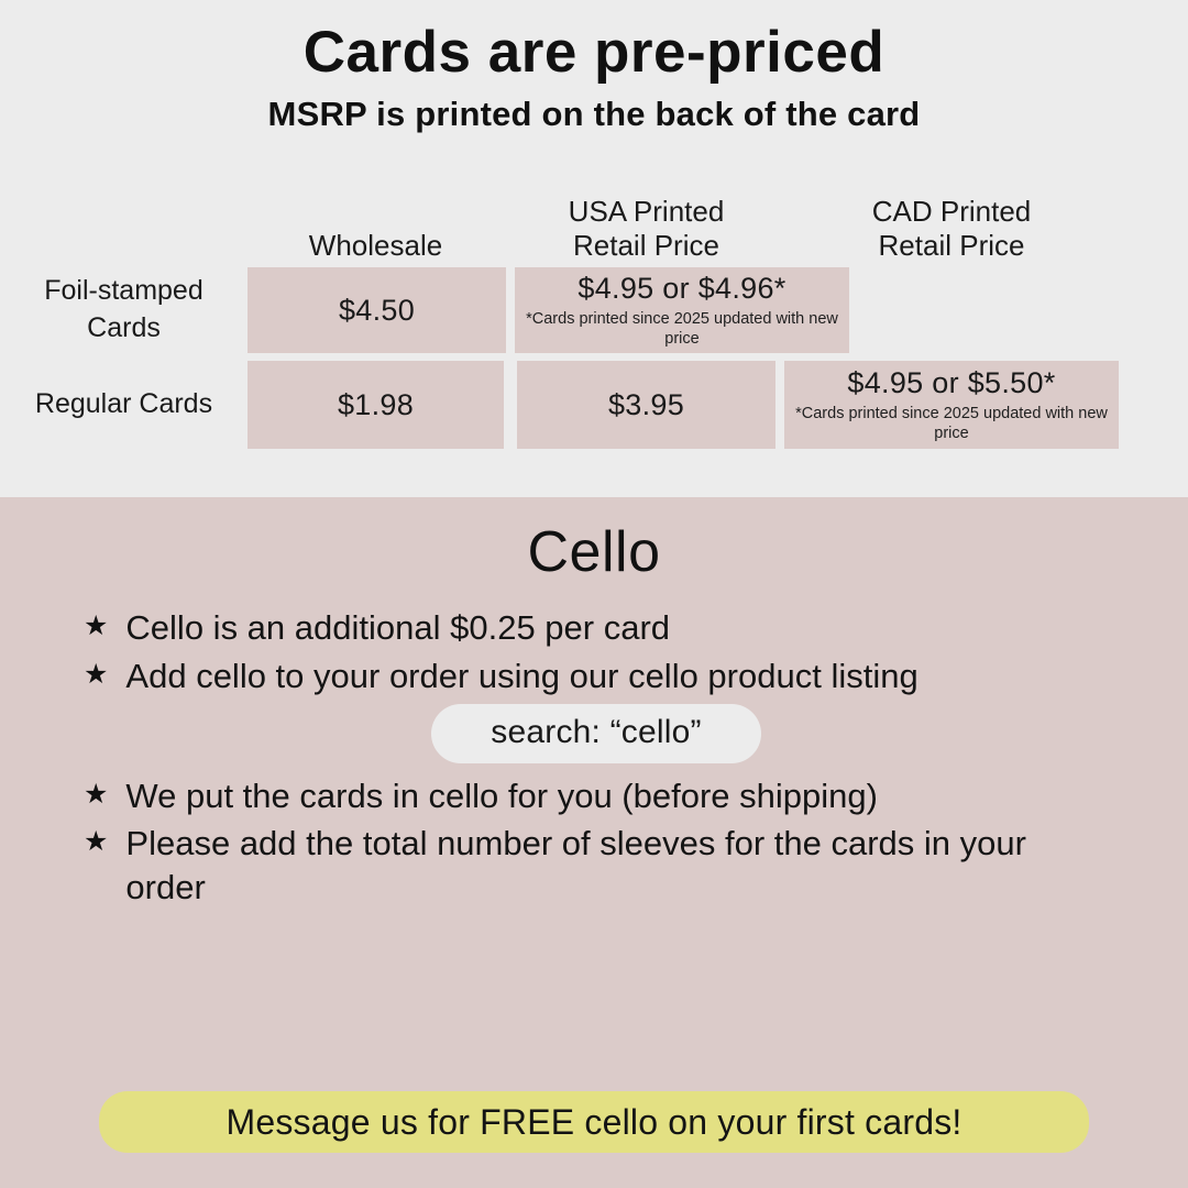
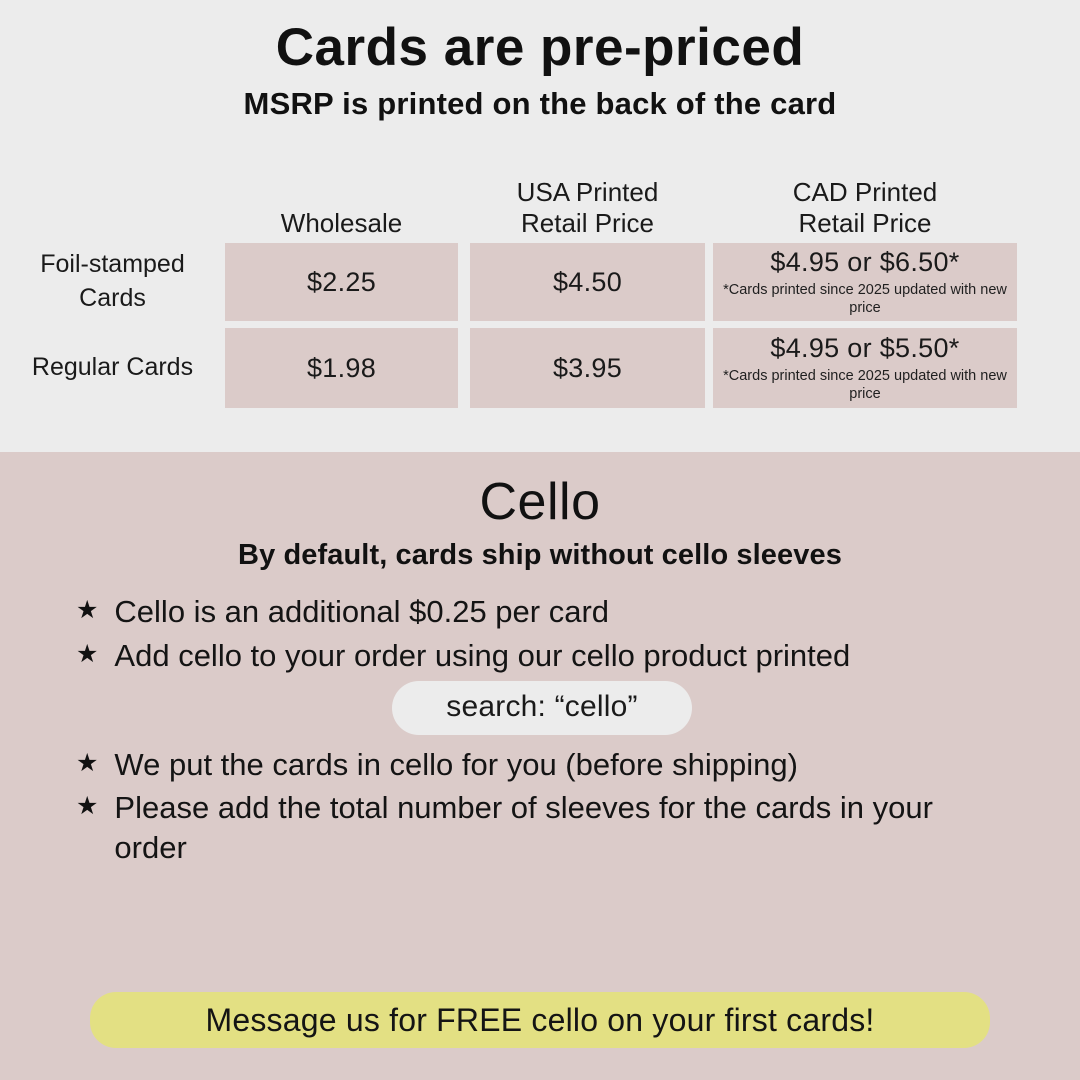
  Cards are pre-priced
  MSRP is printed on the back of the card
  Wholesale
  USA Printed
  Retail Price
  CAD Printed
  Retail Price
  Foil-stamped
  Cards
+ $2.25
  $4.50
- $4.95 or $4.96*
+ $4.95 or $6.50*
  *Cards printed since 2025 updated with new price
  Regular Cards
  $1.98
  $3.95
  $4.95 or $5.50*
  *Cards printed since 2025 updated with new price
  Cello
+ By default, cards ship without cello sleeves
  ★
  Cello is an additional $0.25 per card
  ★
- Add cello to your order using our cello product listing
+ Add cello to your order using our cello product printed
  search: “cello”
  ★
  We put the cards in cello for you (before shipping)
  ★
  Please add the total number of sleeves for the cards in your order
  Message us for FREE cello on your first cards!
